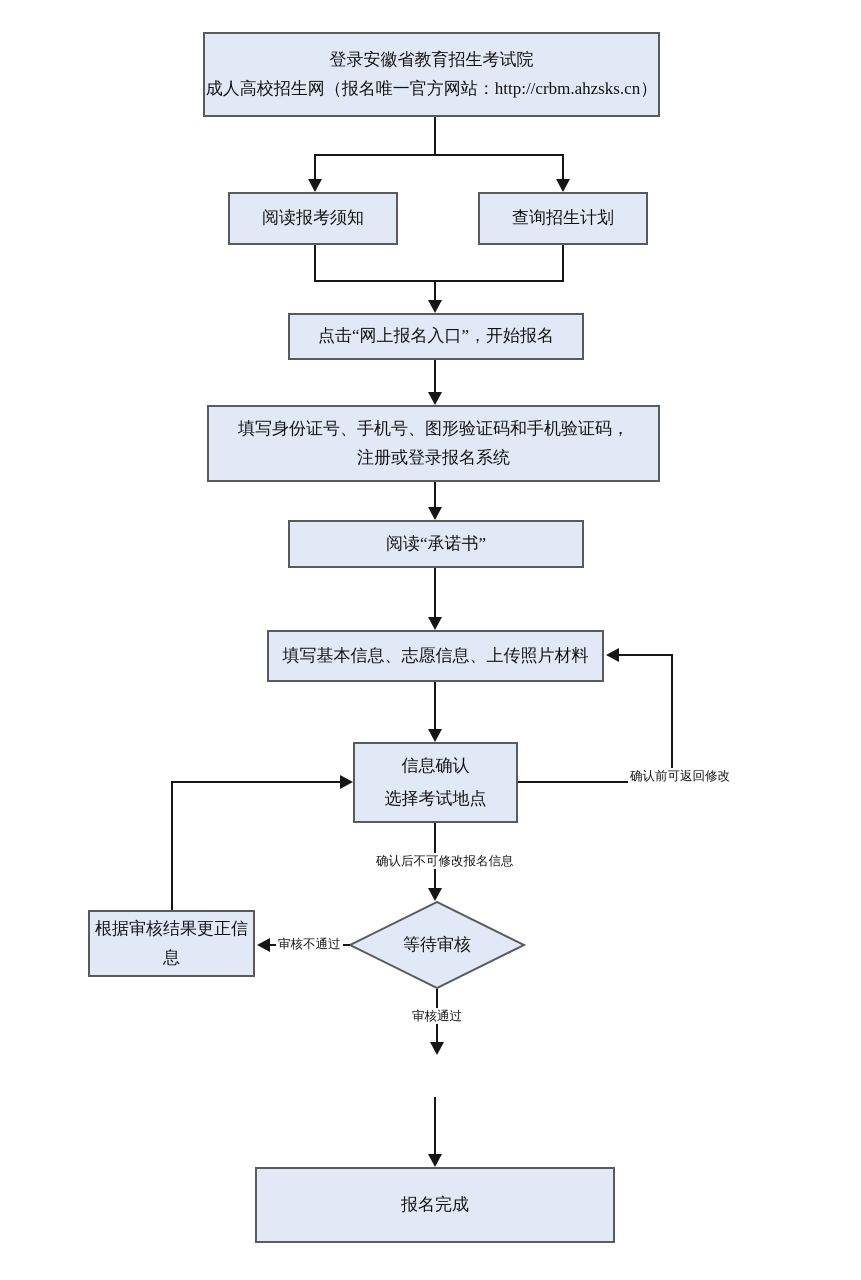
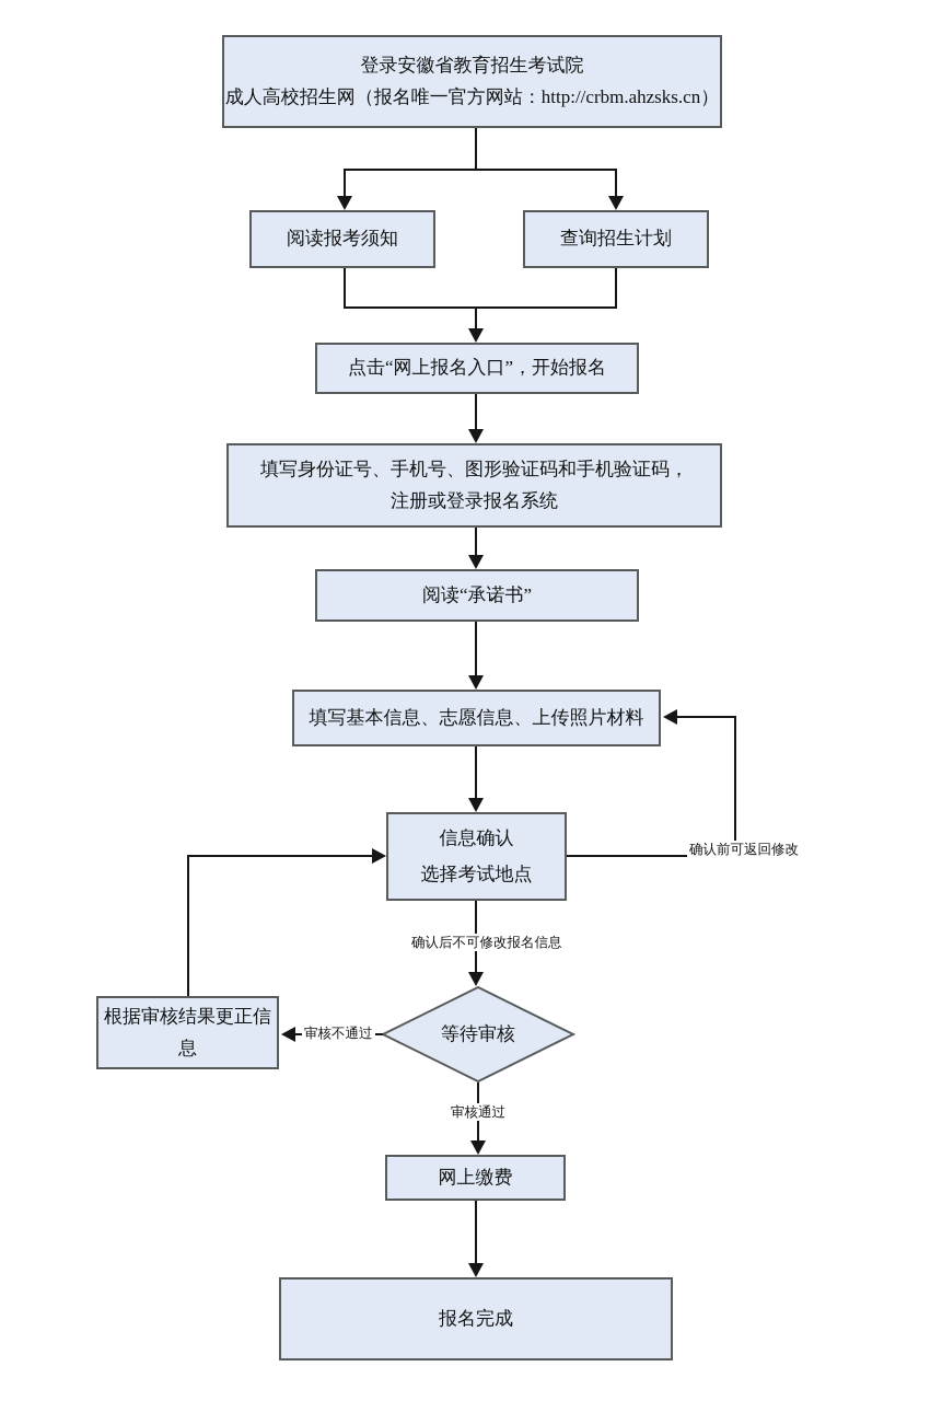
  登录安徽省教育招生考试院
  成人高校招生网（报名唯一官方网站：http://crbm.ahzsks.cn）
  阅读报考须知
  查询招生计划
  点击“网上报名入口”，开始报名
  填写身份证号、手机号、图形验证码和手机验证码，
  注册或登录报名系统
  阅读“承诺书”
  填写基本信息、志愿信息、上传照片材料
  信息确认
  选择考试地点
  根据审核结果更正信息
  等待审核
+ 网上缴费
  报名完成
  确认前可返回修改
  确认后不可修改报名信息
  审核不通过
  审核通过
